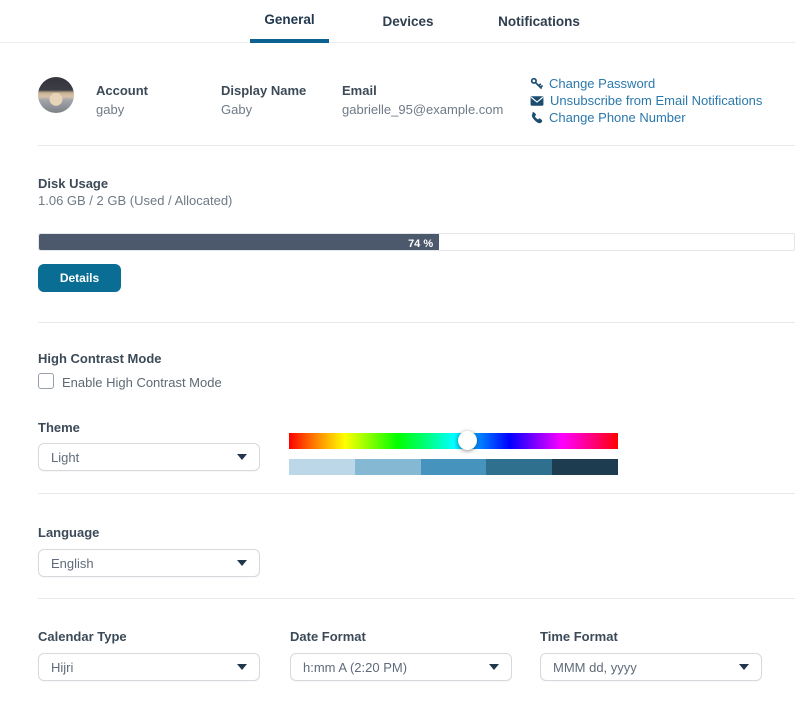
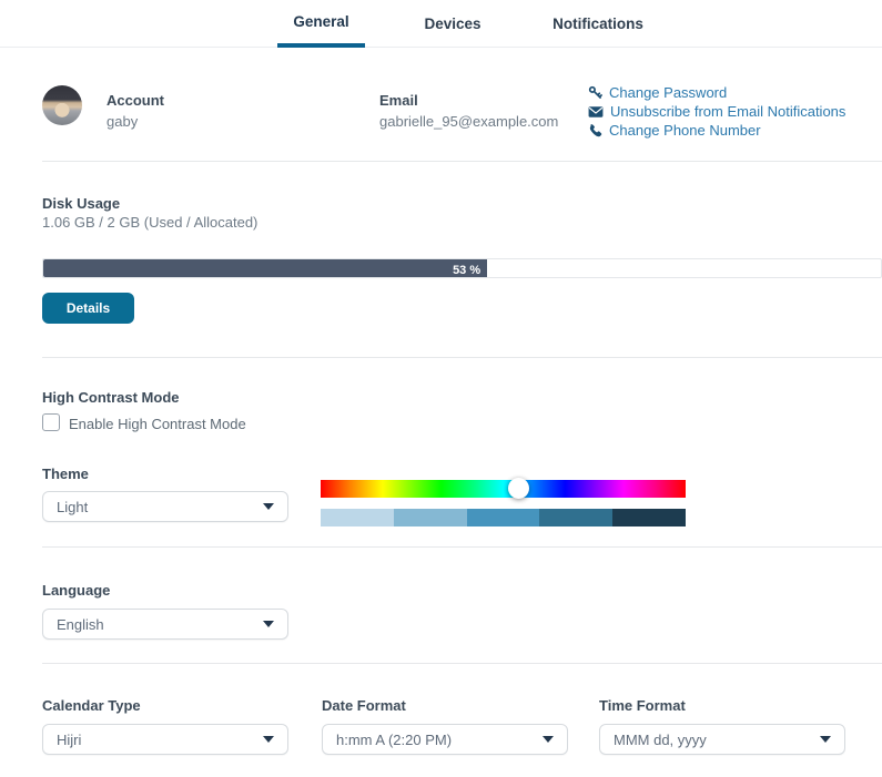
  General
  Devices
  Notifications
  Account
  gaby
- Display Name
- Gaby
  Email
  gabrielle_95@example.com
  Change Password
  Unsubscribe from Email Notifications
  Change Phone Number
  Disk Usage
  1.06 GB / 2 GB (Used / Allocated)
- 74 %
+ 53 %
  Details
  High Contrast Mode
  Enable High Contrast Mode
  Theme
  Light
  Language
  English
  Calendar Type
  Hijri
  Date Format
  h:mm A (2:20 PM)
  Time Format
  MMM dd, yyyy
